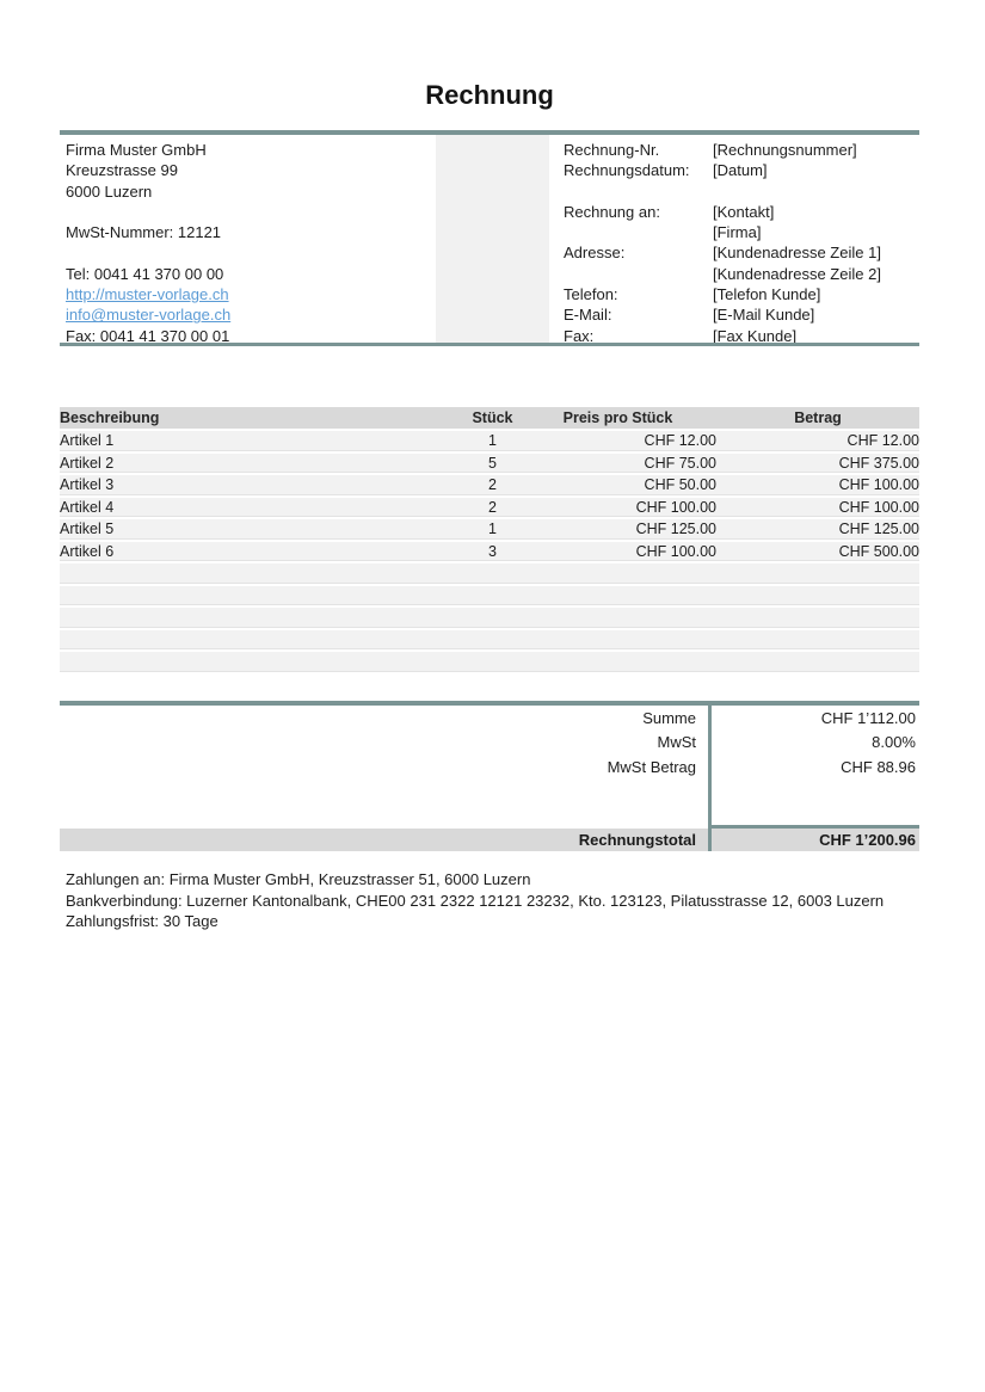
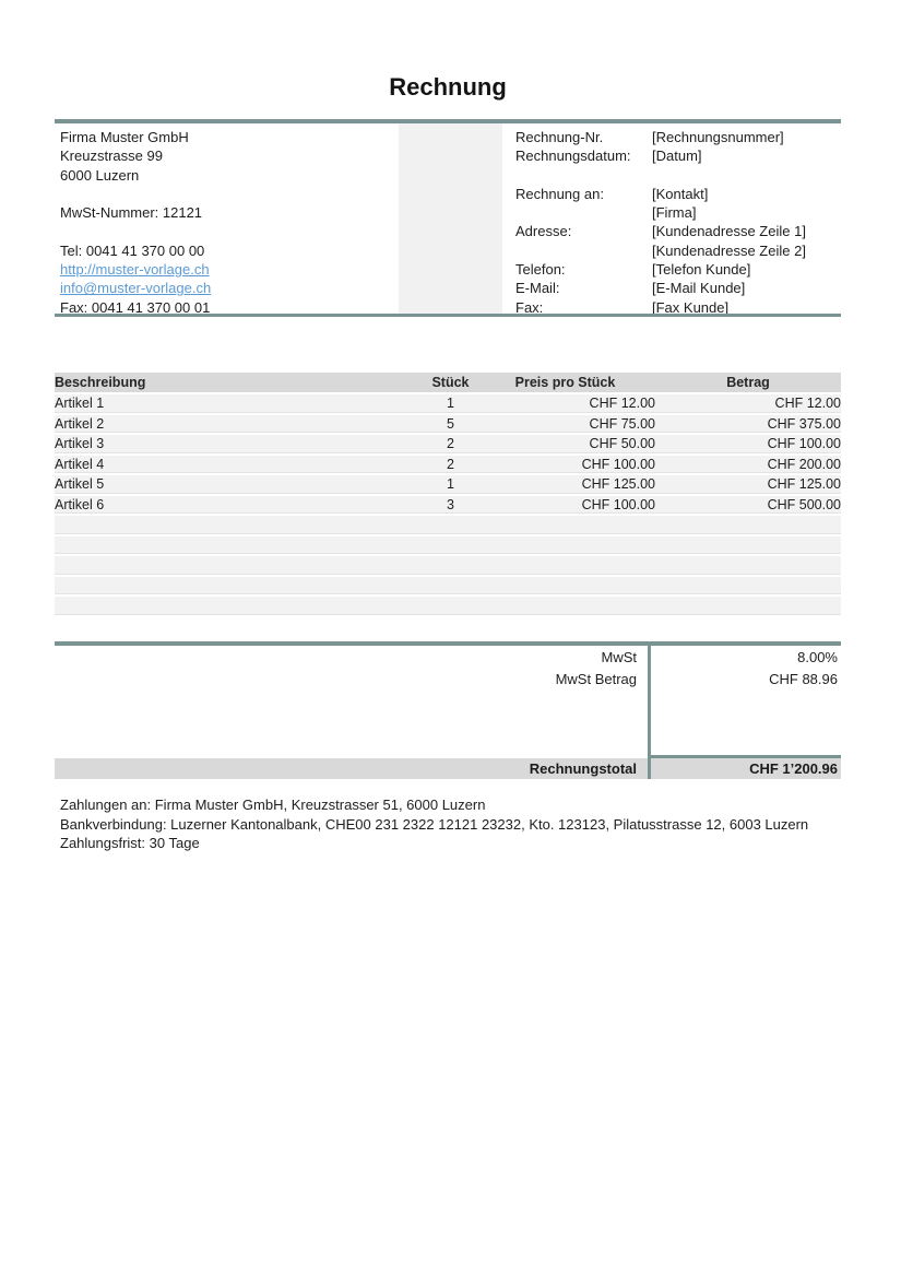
  Rechnung
  Firma Muster GmbH
  Kreuzstrasse 99
  6000 Luzern
  MwSt-Nummer: 12121
  Tel: 0041 41 370 00 00
  http://muster-vorlage.ch
  info@muster-vorlage.ch
  Fax: 0041 41 370 00 01
  Rechnung-Nr. [Rechnungsnummer]
  Rechnungsdatum: [Datum]
  Rechnung an: [Kontakt]
  [Firma]
  Adresse: [Kundenadresse Zeile 1]
  [Kundenadresse Zeile 2]
  Telefon: [Telefon Kunde]
  E-Mail: [E-Mail Kunde]
  Fax: [Fax Kunde]
  Beschreibung	Stück	Preis pro Stück	Betrag
  Artikel 1	1	CHF 12.00	CHF 12.00
  Artikel 2	5	CHF 75.00	CHF 375.00
  Artikel 3	2	CHF 50.00	CHF 100.00
- Artikel 4	2	CHF 100.00	CHF 100.00
+ Artikel 4	2	CHF 100.00	CHF 200.00
  Artikel 5	1	CHF 125.00	CHF 125.00
  Artikel 6	3	CHF 100.00	CHF 500.00
- Summe
- CHF 1’112.00
  MwSt
  8.00%
  MwSt Betrag
  CHF 88.96
  Rechnungstotal
  CHF 1’200.96
  Zahlungen an: Firma Muster GmbH, Kreuzstrasser 51, 6000 Luzern
  Bankverbindung: Luzerner Kantonalbank, CHE00 231 2322 12121 23232, Kto. 123123, Pilatusstrasse 12, 6003 Luzern
  Zahlungsfrist: 30 Tage
